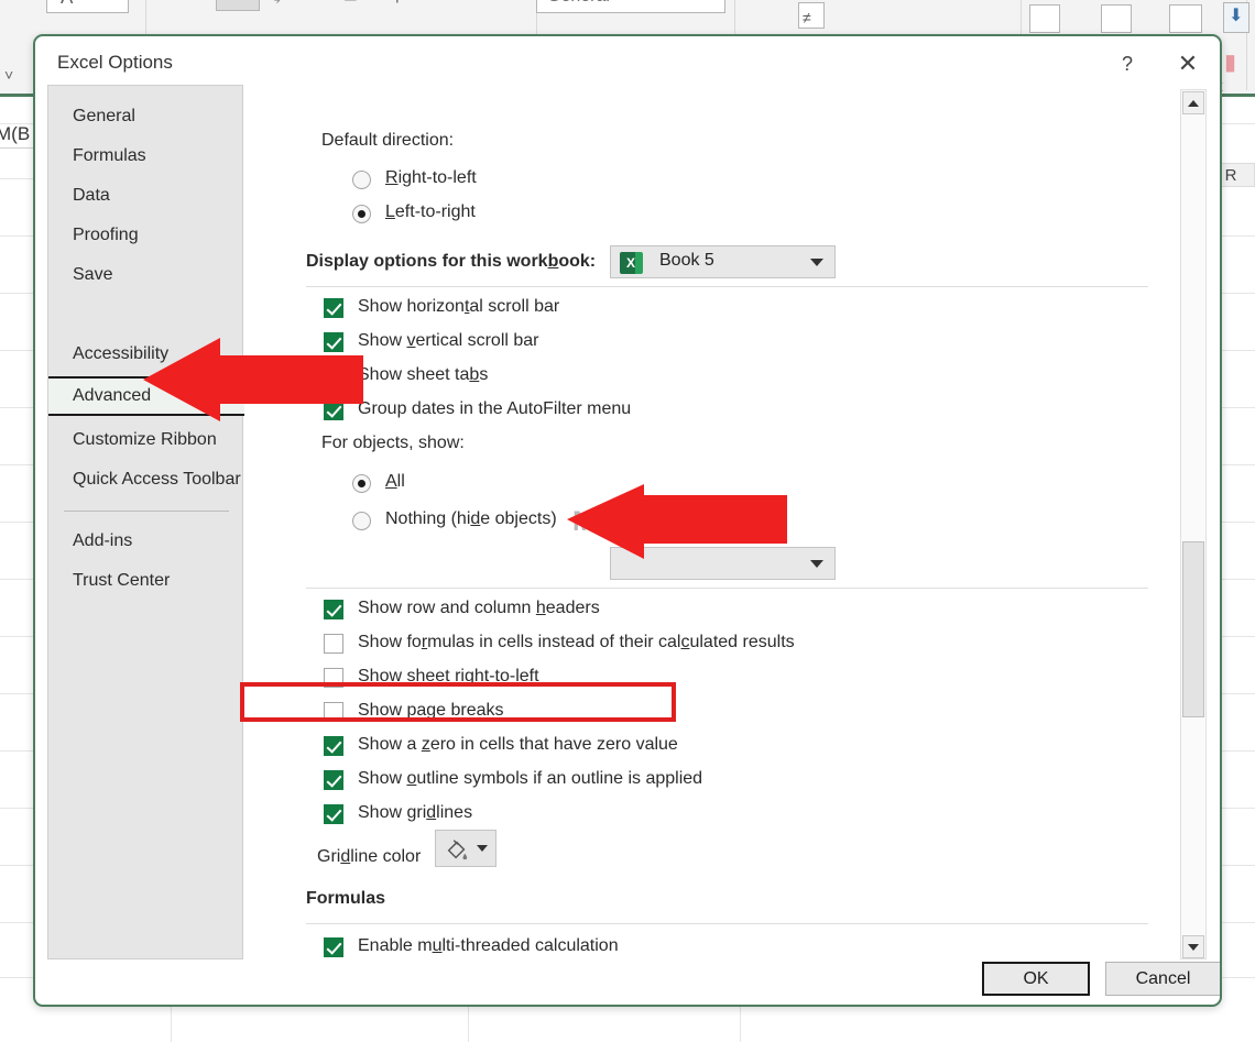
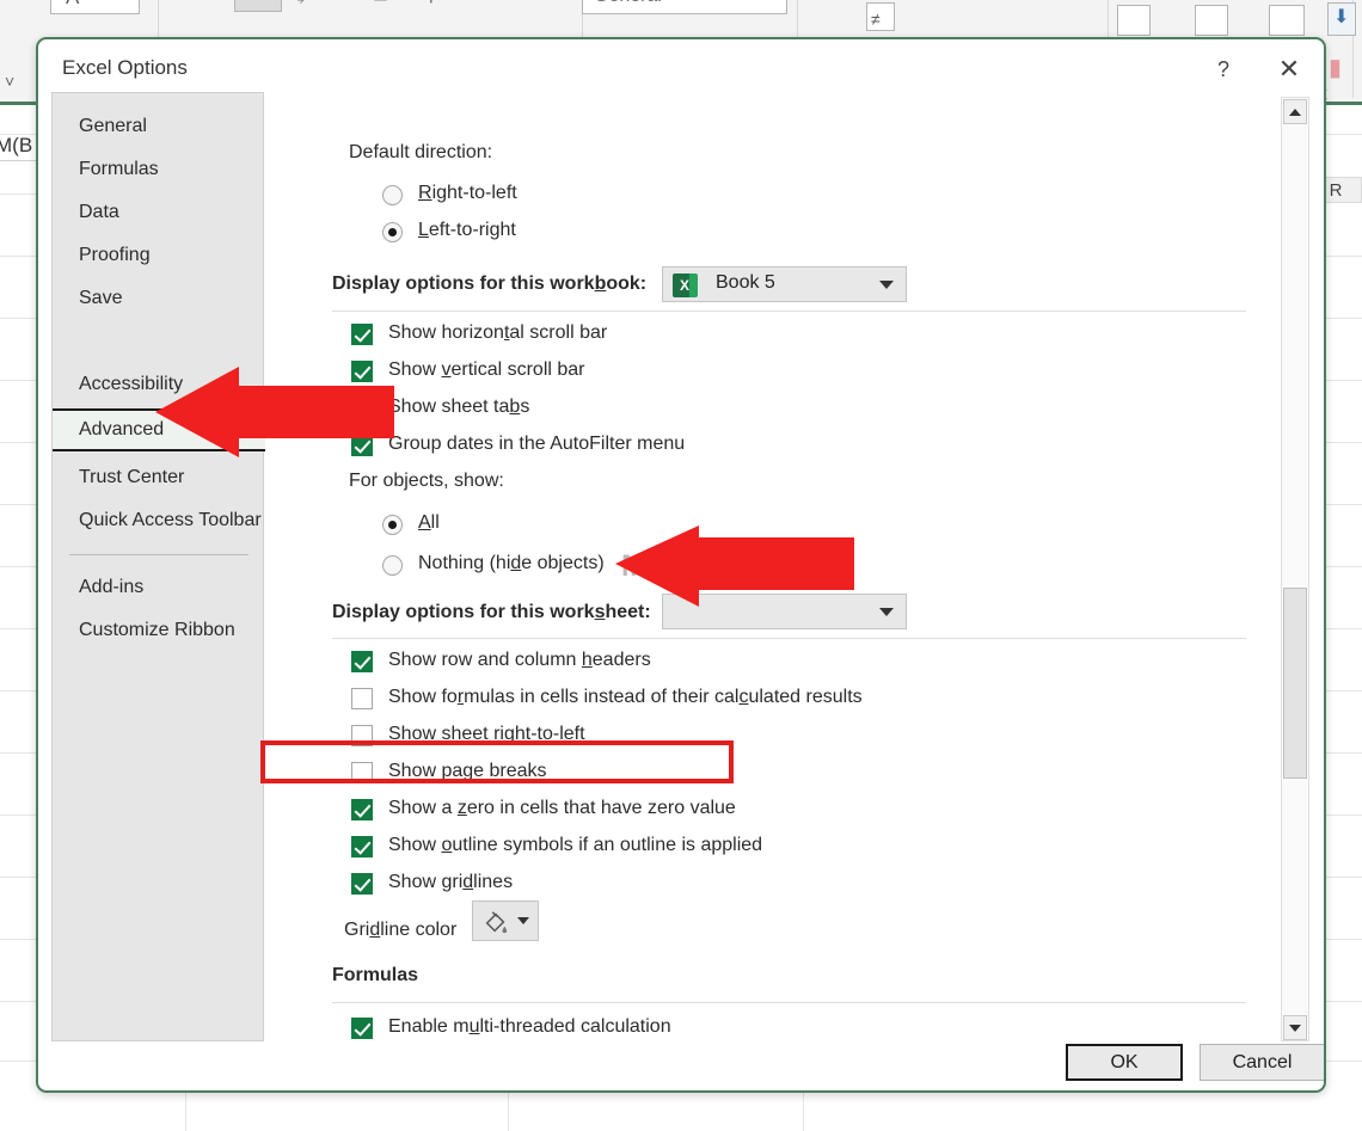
  ≠
  ⬇
  ▮
  ˅
  R
  M(B
  Excel Options
  ?
  ✕
  General
  Formulas
  Data
  Proofing
  Save
  Accessibility
  Advanced
- Customize Ribbon
+ Trust Center
  Quick Access Toolbar
  Add-ins
- Trust Center
+ Customize Ribbon
  Default direction:
  Right-to-left
  Left-to-right
  Display options for this workbook:
  X
  Book 5
  Show horizontal scroll bar
  Show vertical scroll bar
  Show sheet tabs
  Group dates in the AutoFilter menu
  For objects, show:
  All
  Nothing (hide objects)
+ Display options for this worksheet:
  Show row and column headers
  Show formulas in cells instead of their calculated results
  Show sheet right-to-left
  Show page breaks
  Show a zero in cells that have zero value
  Show outline symbols if an outline is applied
  Show gridlines
  Gridline color
  Formulas
  Enable multi-threaded calculation
  OK
  Cancel
